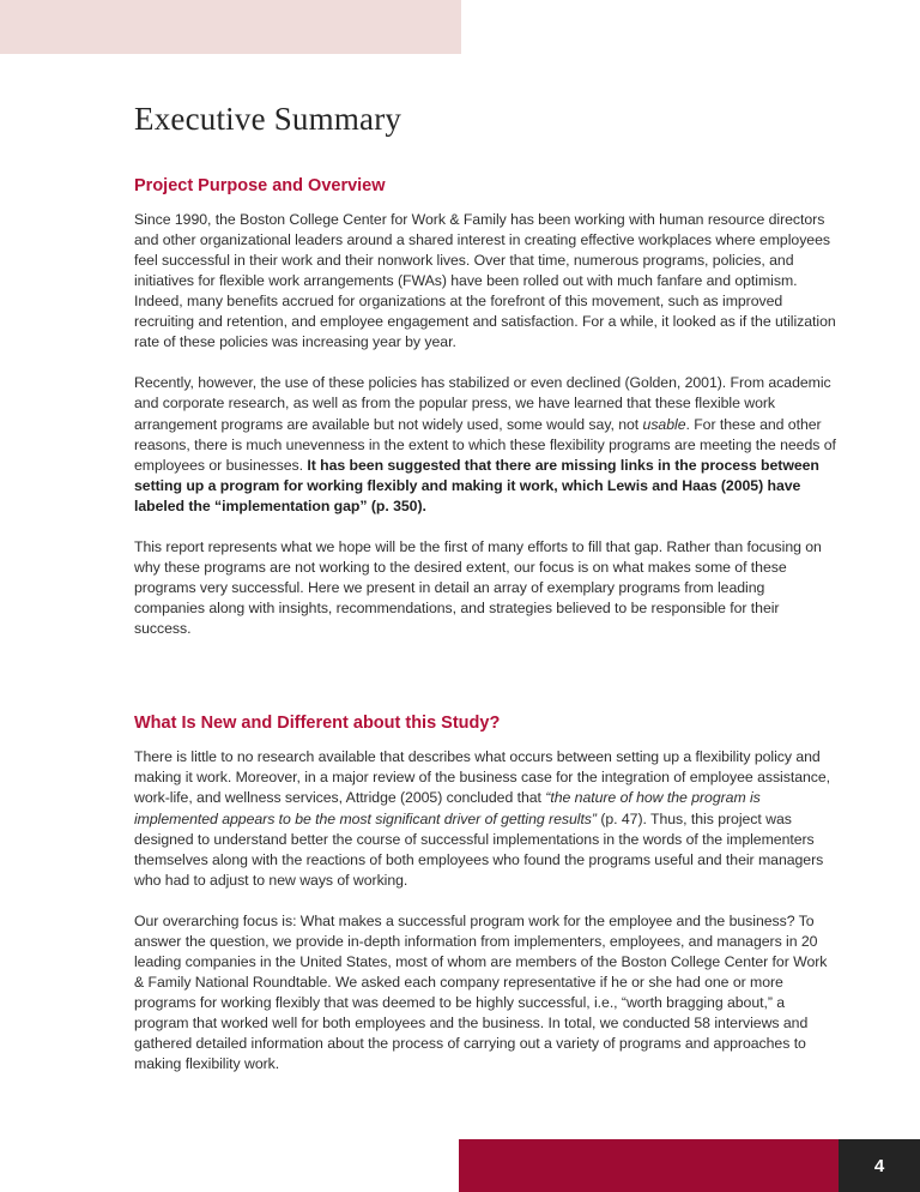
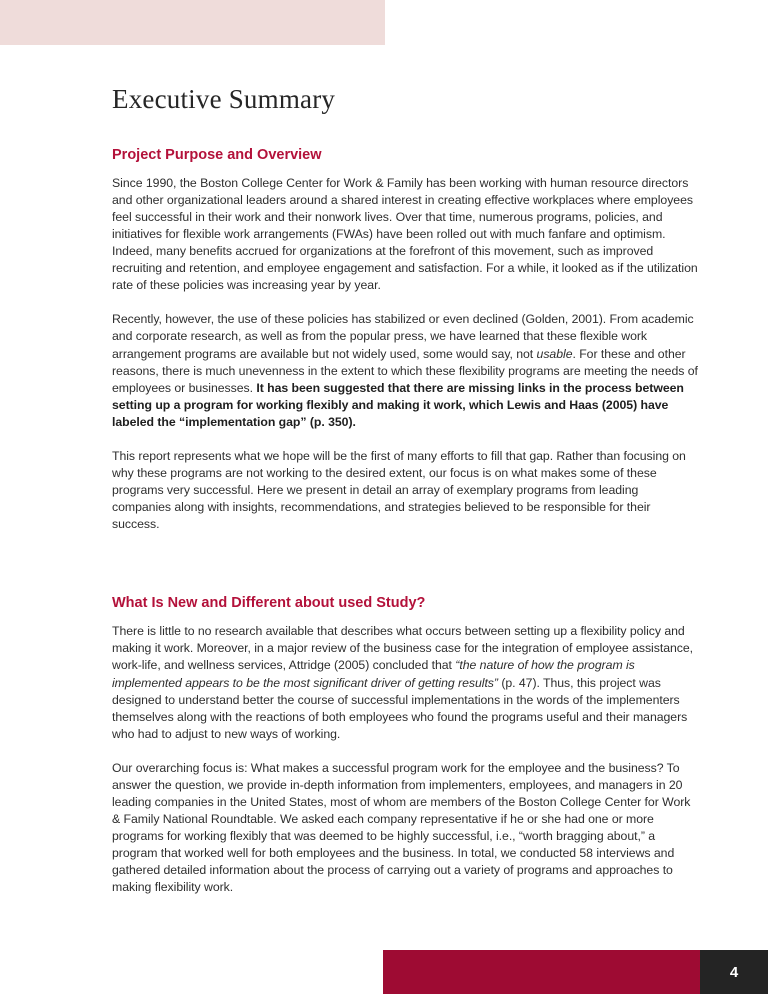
  Executive Summary
  Project Purpose and Overview
  Since 1990, the Boston College Center for Work & Family has been working with human resource directors and other organizational leaders around a shared interest in creating effective workplaces where employees feel successful in their work and their nonwork lives. Over that time, numerous programs, policies, and initiatives for flexible work arrangements (FWAs) have been rolled out with much fanfare and optimism. Indeed, many benefits accrued for organizations at the forefront of this movement, such as improved recruiting and retention, and employee engagement and satisfaction. For a while, it looked as if the utilization rate of these policies was increasing year by year.
  Recently, however, the use of these policies has stabilized or even declined (Golden, 2001). From academic and corporate research, as well as from the popular press, we have learned that these flexible work arrangement programs are available but not widely used, some would say, not usable. For these and other reasons, there is much unevenness in the extent to which these flexibility programs are meeting the needs of employees or businesses. It has been suggested that there are missing links in the process between setting up a program for working flexibly and making it work, which Lewis and Haas (2005) have labeled the “implementation gap” (p. 350).
  This report represents what we hope will be the first of many efforts to fill that gap. Rather than focusing on why these programs are not working to the desired extent, our focus is on what makes some of these programs very successful. Here we present in detail an array of exemplary programs from leading companies along with insights, recommendations, and strategies believed to be responsible for their success.
- What Is New and Different about this Study?
+ What Is New and Different about used Study?
  There is little to no research available that describes what occurs between setting up a flexibility policy and making it work. Moreover, in a major review of the business case for the integration of employee assistance, work-life, and wellness services, Attridge (2005) concluded that “the nature of how the program is implemented appears to be the most significant driver of getting results” (p. 47). Thus, this project was designed to understand better the course of successful implementations in the words of the implementers themselves along with the reactions of both employees who found the programs useful and their managers who had to adjust to new ways of working.
  Our overarching focus is: What makes a successful program work for the employee and the business? To answer the question, we provide in-depth information from implementers, employees, and managers in 20 leading companies in the United States, most of whom are members of the Boston College Center for Work & Family National Roundtable. We asked each company representative if he or she had one or more programs for working flexibly that was deemed to be highly successful, i.e., “worth bragging about,” a program that worked well for both employees and the business. In total, we conducted 58 interviews and gathered detailed information about the process of carrying out a variety of programs and approaches to making flexibility work.
  4
